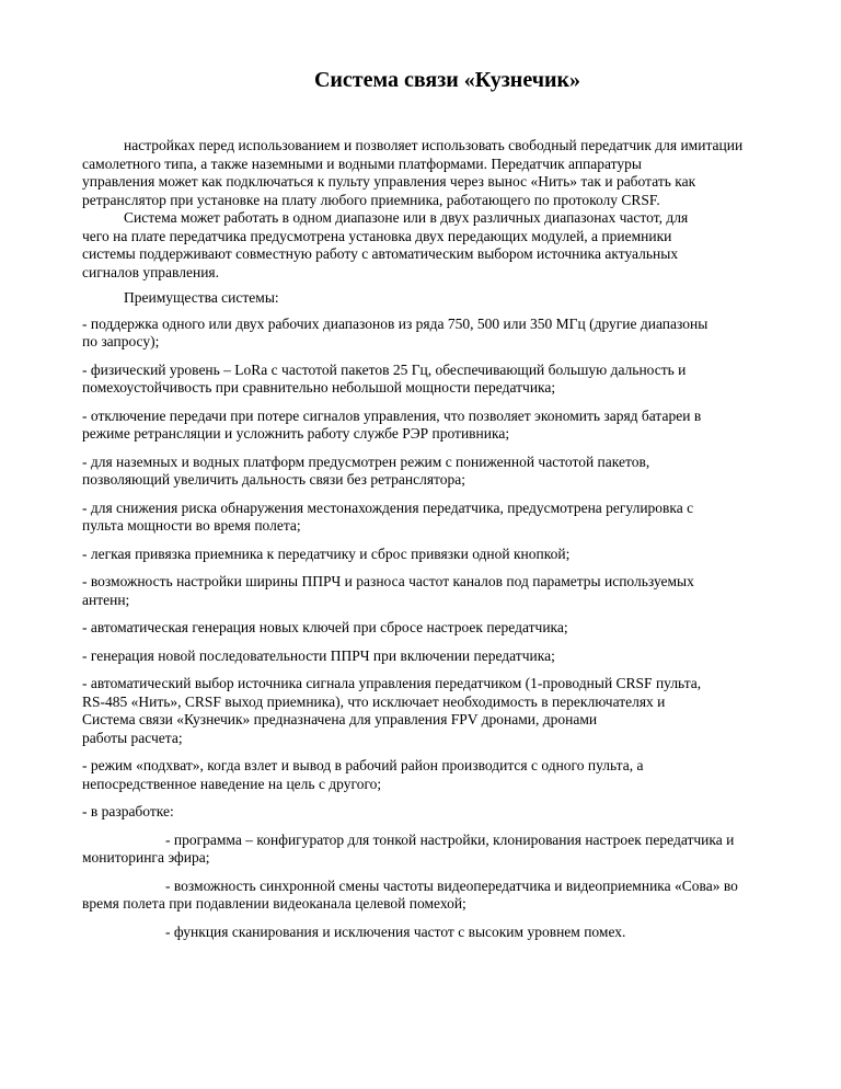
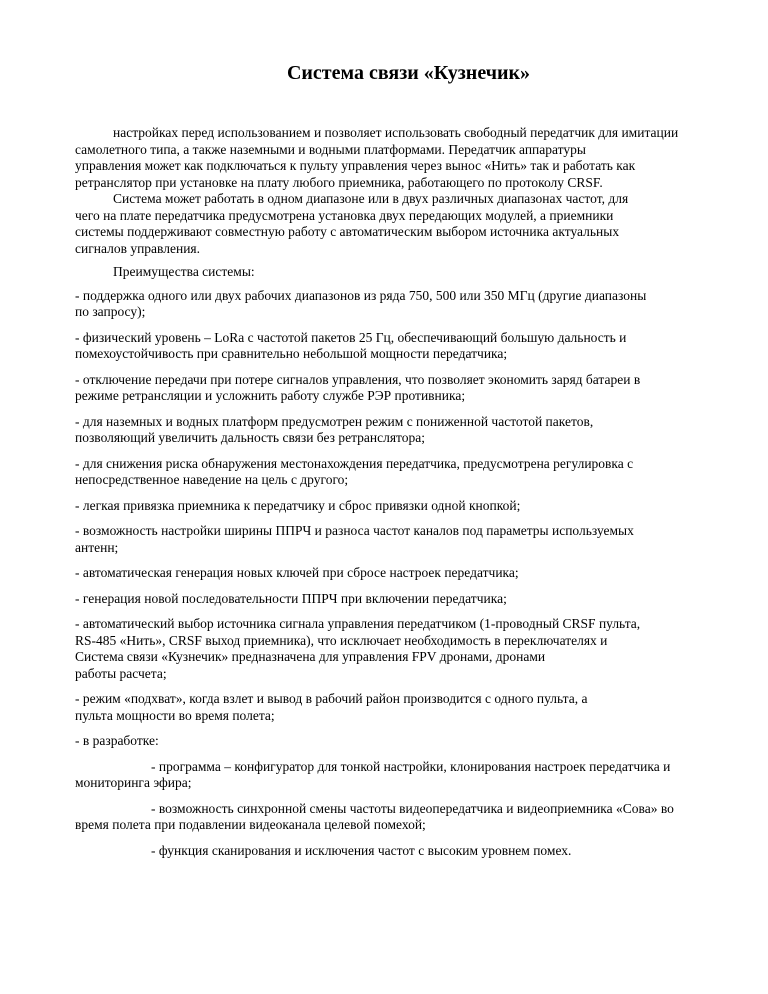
  Система связи «Кузнечик»
  настройках перед использованием и позволяет использовать свободный передатчик для имитации
  самолетного типа, а также наземными и водными платформами. Передатчик аппаратуры
  управления может как подключаться к пульту управления через вынос «Нить» так и работать как
  ретранслятор при установке на плату любого приемника, работающего по протоколу CRSF.
  Система может работать в одном диапазоне или в двух различных диапазонах частот, для
  чего на плате передатчика предусмотрена установка двух передающих модулей, а приемники
  системы поддерживают совместную работу с автоматическим выбором источника актуальных
  сигналов управления.
  Преимущества системы:
  - поддержка одного или двух рабочих диапазонов из ряда 750, 500 или 350 МГц (другие диапазоны
  по запросу);
  - физический уровень – LoRa с частотой пакетов 25 Гц, обеспечивающий большую дальность и
  помехоустойчивость при сравнительно небольшой мощности передатчика;
  - отключение передачи при потере сигналов управления, что позволяет экономить заряд батареи в
  режиме ретрансляции и усложнить работу службе РЭР противника;
  - для наземных и водных платформ предусмотрен режим с пониженной частотой пакетов,
  позволяющий увеличить дальность связи без ретранслятора;
  - для снижения риска обнаружения местонахождения передатчика, предусмотрена регулировка с
- пульта мощности во время полета;
+ непосредственное наведение на цель с другого;
  - легкая привязка приемника к передатчику и сброс привязки одной кнопкой;
  - возможность настройки ширины ППРЧ и разноса частот каналов под параметры используемых
  антенн;
  - автоматическая генерация новых ключей при сбросе настроек передатчика;
  - генерация новой последовательности ППРЧ при включении передатчика;
  - автоматический выбор источника сигнала управления передатчиком (1-проводный CRSF пульта,
  RS-485 «Нить», CRSF выход приемника), что исключает необходимость в переключателях и
  Система связи «Кузнечик» предназначена для управления FPV дронами, дронами
  работы расчета;
  - режим «подхват», когда взлет и вывод в рабочий район производится с одного пульта, а
- непосредственное наведение на цель с другого;
+ пульта мощности во время полета;
  - в разработке:
  - программа – конфигуратор для тонкой настройки, клонирования настроек передатчика и
  мониторинга эфира;
  - возможность синхронной смены частоты видеопередатчика и видеоприемника «Сова» во
  время полета при подавлении видеоканала целевой помехой;
  - функция сканирования и исключения частот с высоким уровнем помех.
